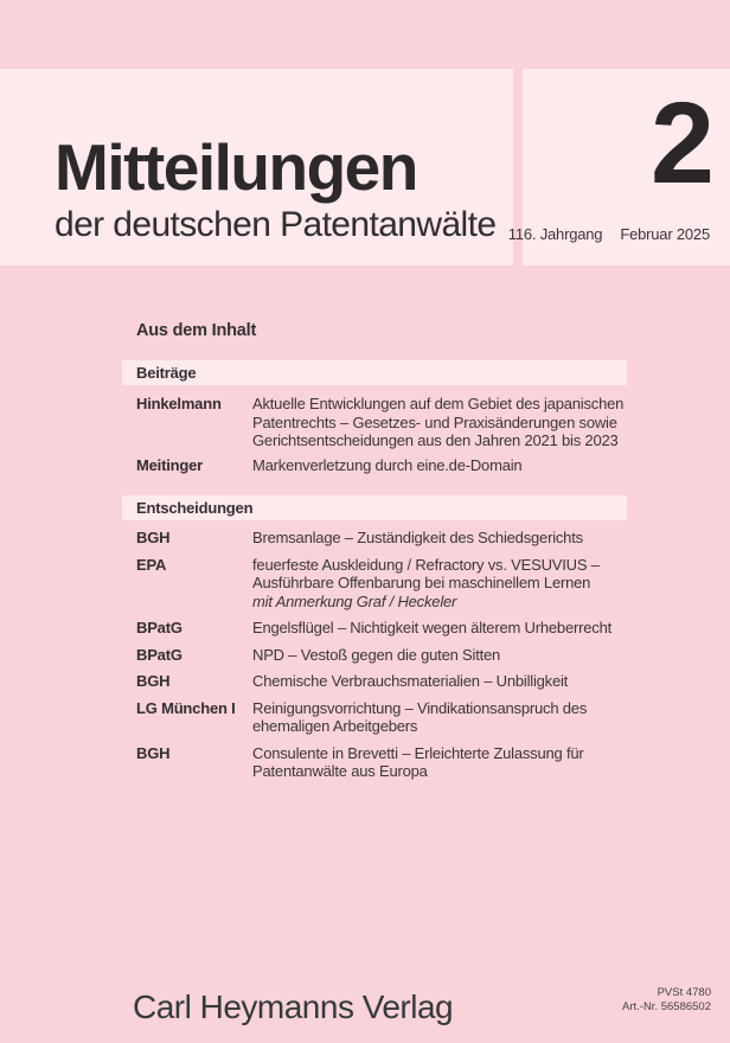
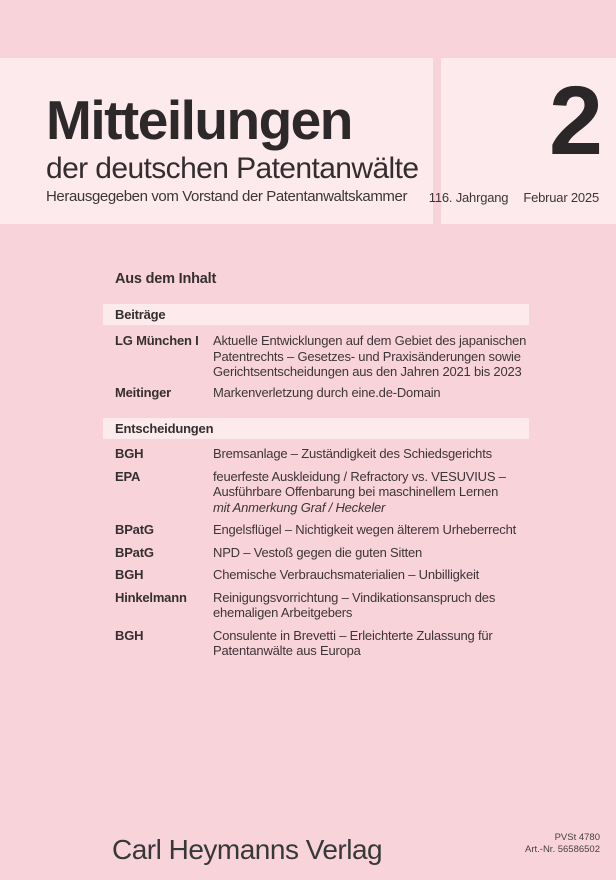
  Mitteilungen
  der deutschen Patentanwälte
+ Herausgegeben vom Vorstand der Patentanwaltskammer
  2
  116. Jahrgang
  Februar 2025
  Aus dem Inhalt
  Beiträge
- Hinkelmann
+ LG München I
  Aktuelle Entwicklungen auf dem Gebiet des japanischen
  Patentrechts – Gesetzes- und Praxisänderungen sowie
  Gerichtsentscheidungen aus den Jahren 2021 bis 2023
  Meitinger
  Markenverletzung durch eine.de-Domain
  Entscheidungen
  BGH
  Bremsanlage – Zuständigkeit des Schiedsgerichts
  EPA
  feuerfeste Auskleidung / Refractory vs. VESUVIUS –
  Ausführbare Offenbarung bei maschinellem Lernen
  mit Anmerkung Graf / Heckeler
  BPatG
  Engelsflügel – Nichtigkeit wegen älterem Urheberrecht
  BPatG
  NPD – Vestoß gegen die guten Sitten
  BGH
  Chemische Verbrauchsmaterialien – Unbilligkeit
- LG München I
+ Hinkelmann
  Reinigungsvorrichtung – Vindikationsanspruch des
  ehemaligen Arbeitgebers
  BGH
  Consulente in Brevetti – Erleichterte Zulassung für
  Patentanwälte aus Europa
  Carl Heymanns Verlag
  PVSt 4780
  Art.-Nr. 56586502
